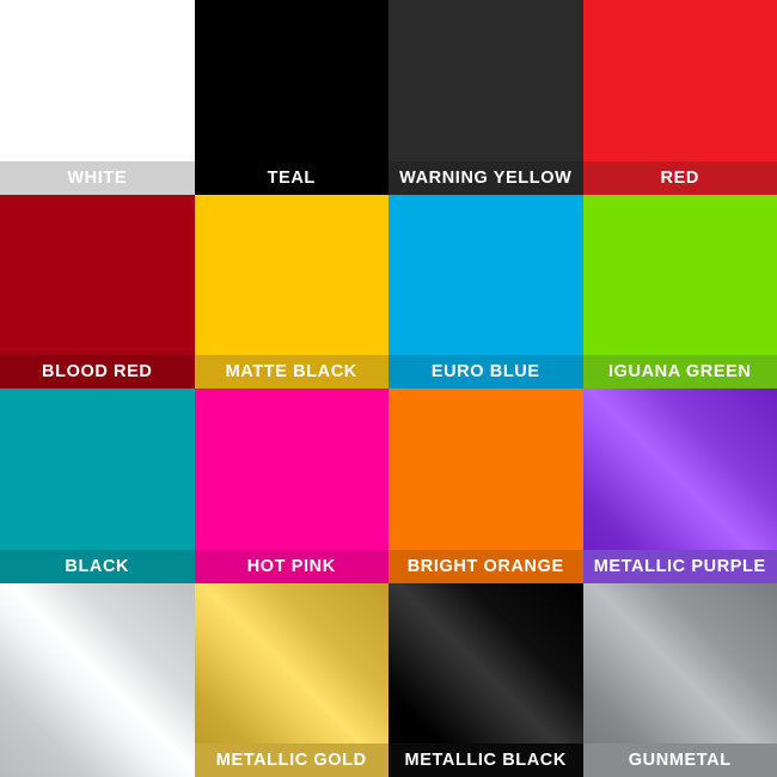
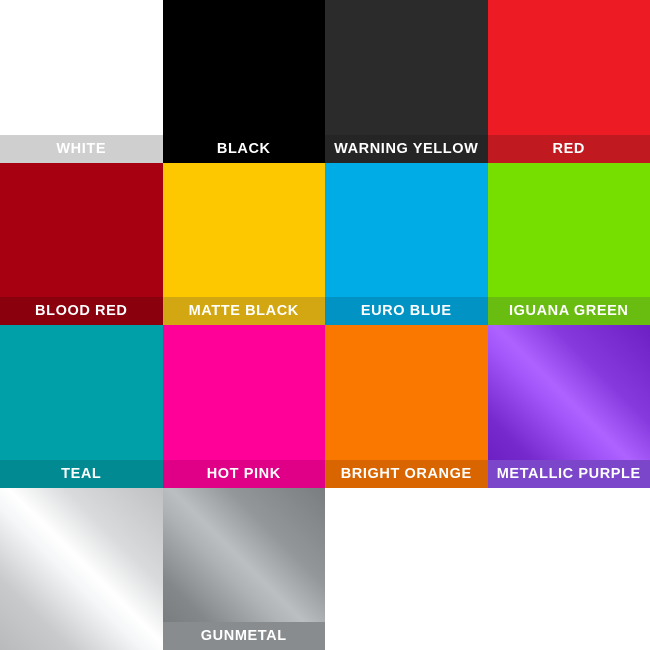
  WHITE
- TEAL
+ BLACK
  WARNING YELLOW
  RED
  BLOOD RED
  MATTE BLACK
  EURO BLUE
  IGUANA GREEN
- BLACK
+ TEAL
  HOT PINK
  BRIGHT ORANGE
  METALLIC PURPLE
- METALLIC GOLD
- METALLIC BLACK
  GUNMETAL
